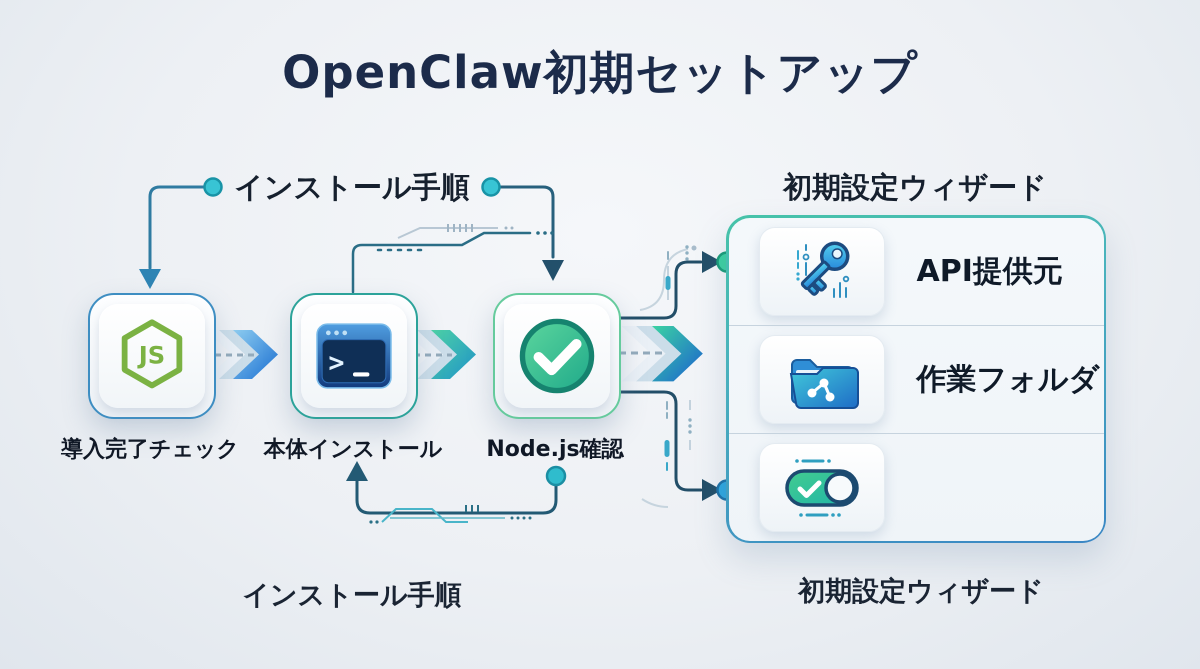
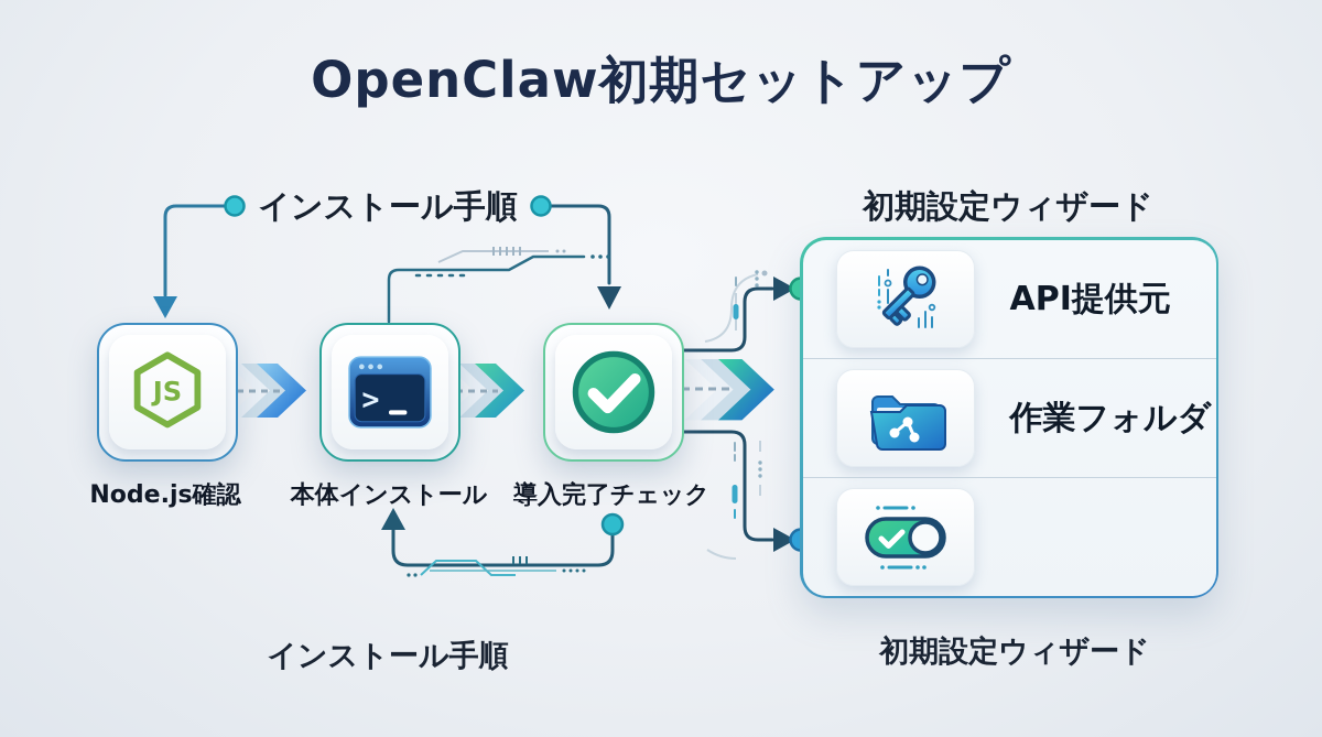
  OpenClaw初期セットアップ
  インストール手順
  初期設定ウィザード
  インストール手順
  初期設定ウィザード
  JS
- 導入完了チェック
+ Node.js確認
  >
  本体インストール
- Node.js確認
+ 導入完了チェック
  API提供元
  作業フォルダ
